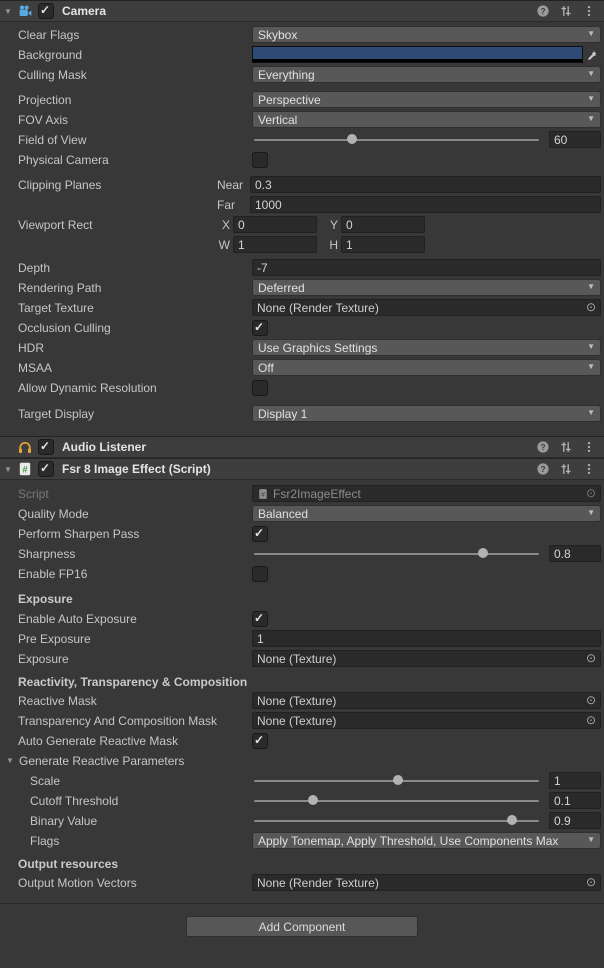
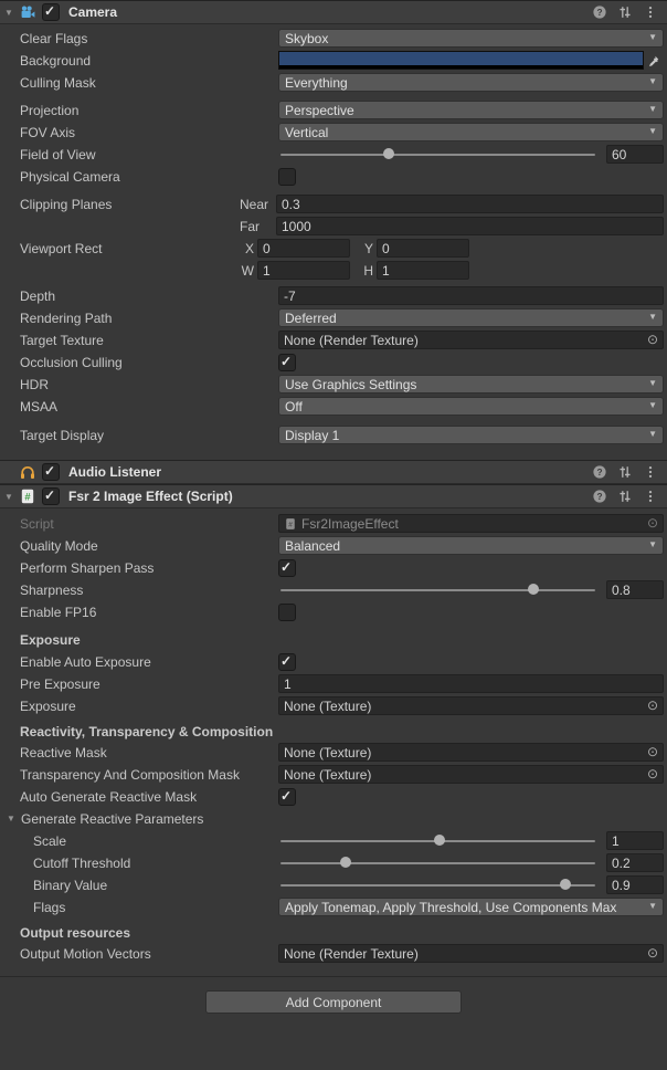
  ▼
  ✓
  Camera
  ?
  Clear Flags
  Skybox
  ▼
  Background
  Culling Mask
  Everything
  ▼
  Projection
  Perspective
  ▼
  FOV Axis
  Vertical
  ▼
  Field of View
  60
  Physical Camera
  Clipping Planes
  Near
  0.3
  Far
  1000
  Viewport Rect
  X
  0
  Y
  0
  W
  1
  H
  1
  Depth
  -7
  Rendering Path
  Deferred
  ▼
  Target Texture
  None (Render Texture)
  ⊙
  Occlusion Culling
  ✓
  HDR
  Use Graphics Settings
  ▼
  MSAA
  Off
  ▼
- Allow Dynamic Resolution
  Target Display
  Display 1
  ▼
  ✓
  Audio Listener
  ?
  ▼
  #
  ✓
- Fsr 8 Image Effect (Script)
+ Fsr 2 Image Effect (Script)
  ?
  Script
  Fsr2ImageEffect
  ⊙
  Quality Mode
  Balanced
  ▼
  Perform Sharpen Pass
  ✓
  Sharpness
  0.8
  Enable FP16
  Exposure
  Enable Auto Exposure
  ✓
  Pre Exposure
  1
  Exposure
  None (Texture)
  ⊙
  Reactivity, Transparency & Composition
  Reactive Mask
  None (Texture)
  ⊙
  Transparency And Composition Mask
  None (Texture)
  ⊙
  Auto Generate Reactive Mask
  ✓
  ▼
  Generate Reactive Parameters
  Scale
  1
  Cutoff Threshold
- 0.1
+ 0.2
  Binary Value
  0.9
  Flags
  Apply Tonemap, Apply Threshold, Use Components Max
  ▼
  Output resources
  Output Motion Vectors
  None (Render Texture)
  ⊙
  Add Component
